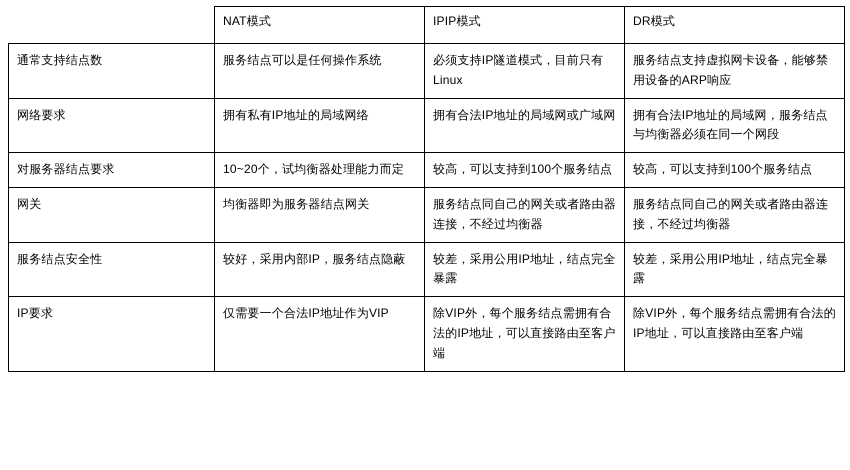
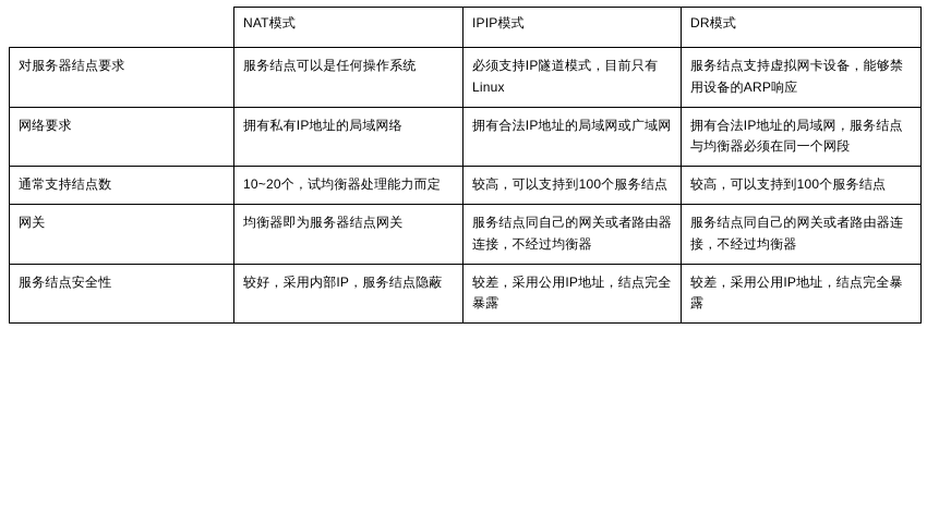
  	NAT模式	IPIP模式	DR模式
- 通常支持结点数	服务结点可以是任何操作系统	必须支持IP隧道模式，目前只有Linux	服务结点支持虚拟网卡设备，能够禁用设备的ARP响应
+ 对服务器结点要求	服务结点可以是任何操作系统	必须支持IP隧道模式，目前只有Linux	服务结点支持虚拟网卡设备，能够禁用设备的ARP响应
  网络要求	拥有私有IP地址的局域网络	拥有合法IP地址的局域网或广域网	拥有合法IP地址的局域网，服务结点与均衡器必须在同一个网段
- 对服务器结点要求	10~20个，试均衡器处理能力而定	较高，可以支持到100个服务结点	较高，可以支持到100个服务结点
+ 通常支持结点数	10~20个，试均衡器处理能力而定	较高，可以支持到100个服务结点	较高，可以支持到100个服务结点
  网关	均衡器即为服务器结点网关	服务结点同自己的网关或者路由器连接，不经过均衡器	服务结点同自己的网关或者路由器连接，不经过均衡器
  服务结点安全性	较好，采用内部IP，服务结点隐蔽	较差，采用公用IP地址，结点完全暴露	较差，采用公用IP地址，结点完全暴露
- IP要求	仅需要一个合法IP地址作为VIP	除VIP外，每个服务结点需拥有合法的IP地址，可以直接路由至客户端	除VIP外，每个服务结点需拥有合法的IP地址，可以直接路由至客户端
